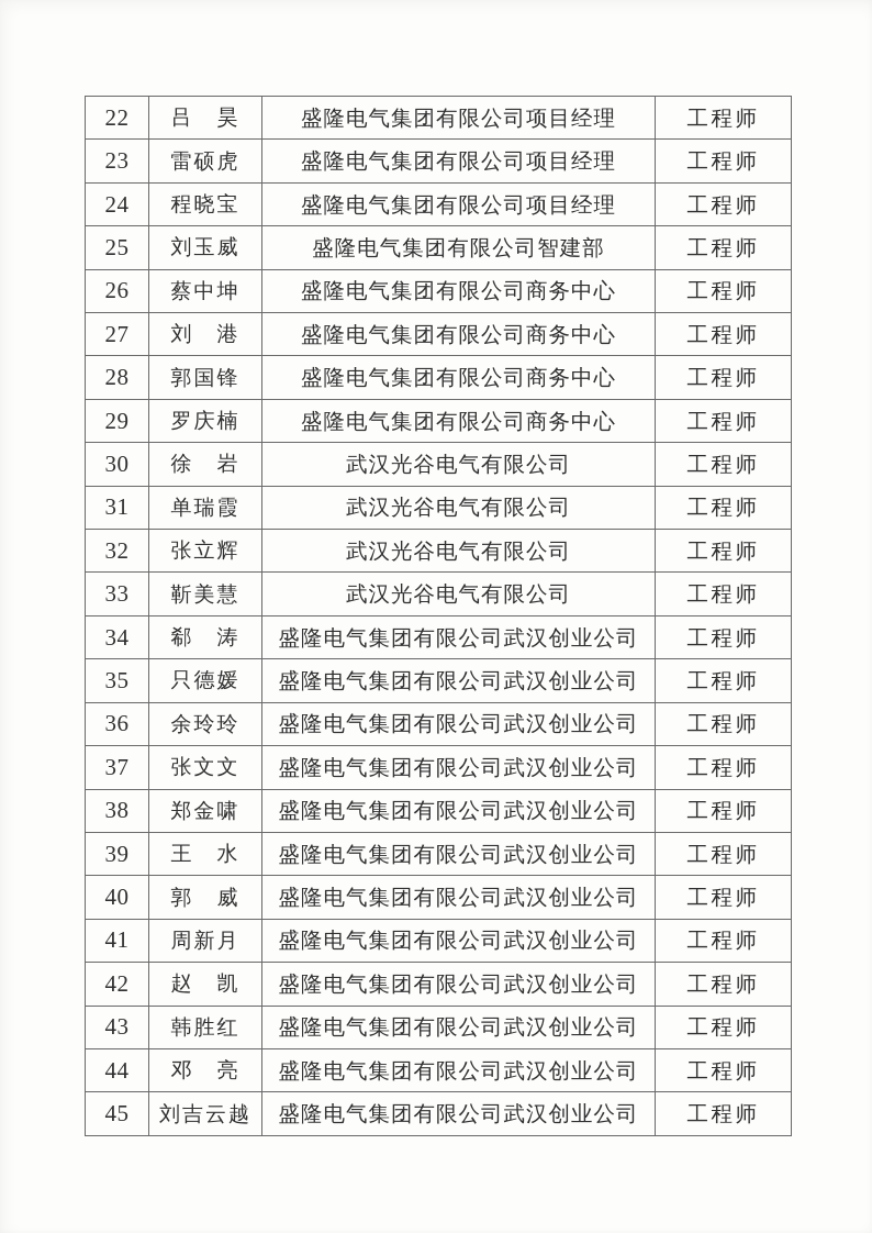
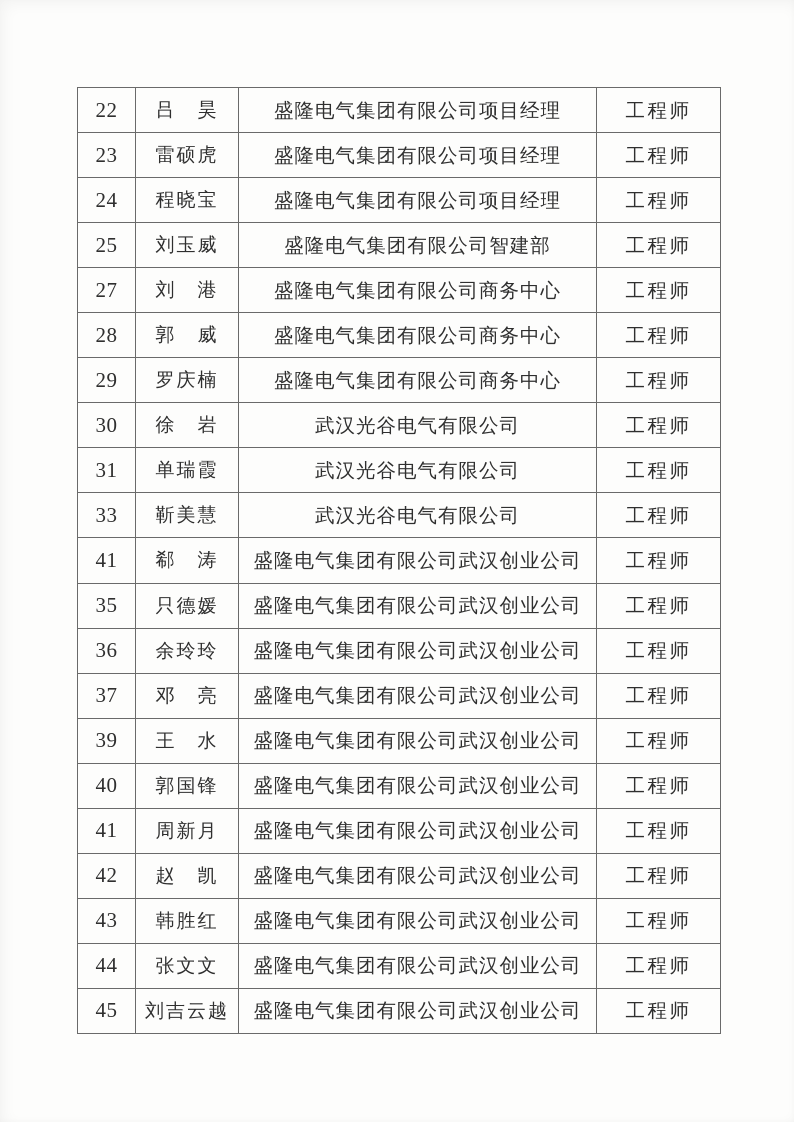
  22	吕 昊	盛隆电气集团有限公司项目经理	工程师
  23	雷硕虎	盛隆电气集团有限公司项目经理	工程师
  24	程晓宝	盛隆电气集团有限公司项目经理	工程师
  25	刘玉威	盛隆电气集团有限公司智建部	工程师
- 26	蔡中坤	盛隆电气集团有限公司商务中心	工程师
  27	刘 港	盛隆电气集团有限公司商务中心	工程师
- 28	郭国锋	盛隆电气集团有限公司商务中心	工程师
+ 28	郭 威	盛隆电气集团有限公司商务中心	工程师
  29	罗庆楠	盛隆电气集团有限公司商务中心	工程师
  30	徐 岩	武汉光谷电气有限公司	工程师
  31	单瑞霞	武汉光谷电气有限公司	工程师
- 32	张立辉	武汉光谷电气有限公司	工程师
  33	靳美慧	武汉光谷电气有限公司	工程师
- 34	郗 涛	盛隆电气集团有限公司武汉创业公司	工程师
+ 41	郗 涛	盛隆电气集团有限公司武汉创业公司	工程师
  35	只德媛	盛隆电气集团有限公司武汉创业公司	工程师
  36	余玲玲	盛隆电气集团有限公司武汉创业公司	工程师
- 37	张文文	盛隆电气集团有限公司武汉创业公司	工程师
+ 37	邓 亮	盛隆电气集团有限公司武汉创业公司	工程师
- 38	郑金啸	盛隆电气集团有限公司武汉创业公司	工程师
  39	王 水	盛隆电气集团有限公司武汉创业公司	工程师
- 40	郭 威	盛隆电气集团有限公司武汉创业公司	工程师
+ 40	郭国锋	盛隆电气集团有限公司武汉创业公司	工程师
  41	周新月	盛隆电气集团有限公司武汉创业公司	工程师
  42	赵 凯	盛隆电气集团有限公司武汉创业公司	工程师
  43	韩胜红	盛隆电气集团有限公司武汉创业公司	工程师
- 44	邓 亮	盛隆电气集团有限公司武汉创业公司	工程师
+ 44	张文文	盛隆电气集团有限公司武汉创业公司	工程师
  45	刘吉云越	盛隆电气集团有限公司武汉创业公司	工程师
